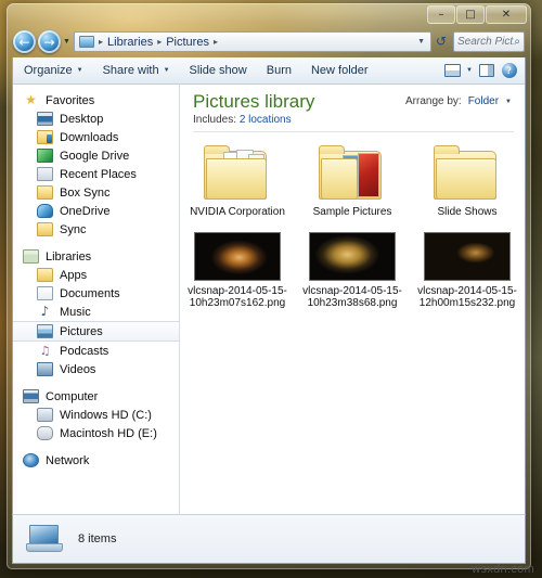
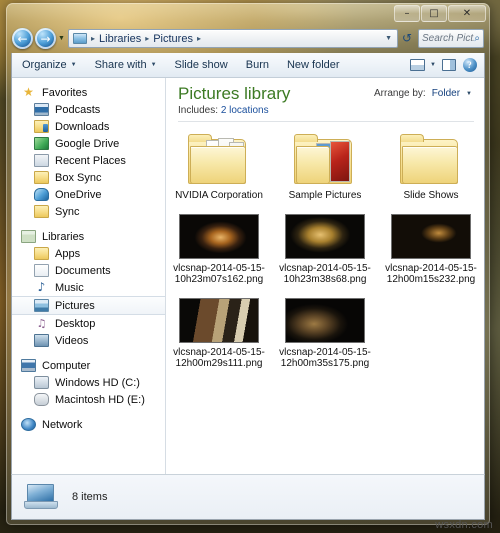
  –
  □
  ✕
  ←
  →
  ▸
  Libraries
  ▸
  Pictures
  ▸
  ↺
  Search Pict
  ⌕
  Organize
  Share with
  Slide show
  Burn
  New folder
  ?
  ★
  Favorites
- Desktop
+ Podcasts
  Downloads
  Google Drive
  Recent Places
  Box Sync
  OneDrive
  Sync
  Libraries
  Apps
  Documents
  ♪
  Music
  Pictures
  ♫
- Podcasts
+ Desktop
  Videos
  Computer
  Windows HD (C:)
  Macintosh HD (E:)
  Network
  Pictures library
  Includes: 2 locations
  Arrange by:
  Folder
  NVIDIA Corporation
  Sample Pictures
  Slide Shows
  vlcsnap-2014-05-15-10h23m07s162.png
  vlcsnap-2014-05-15-10h23m38s68.png
  vlcsnap-2014-05-15-12h00m15s232.png
+ vlcsnap-2014-05-15-12h00m29s111.png
+ vlcsnap-2014-05-15-12h00m35s175.png
  8 items
  wsxdn.com
